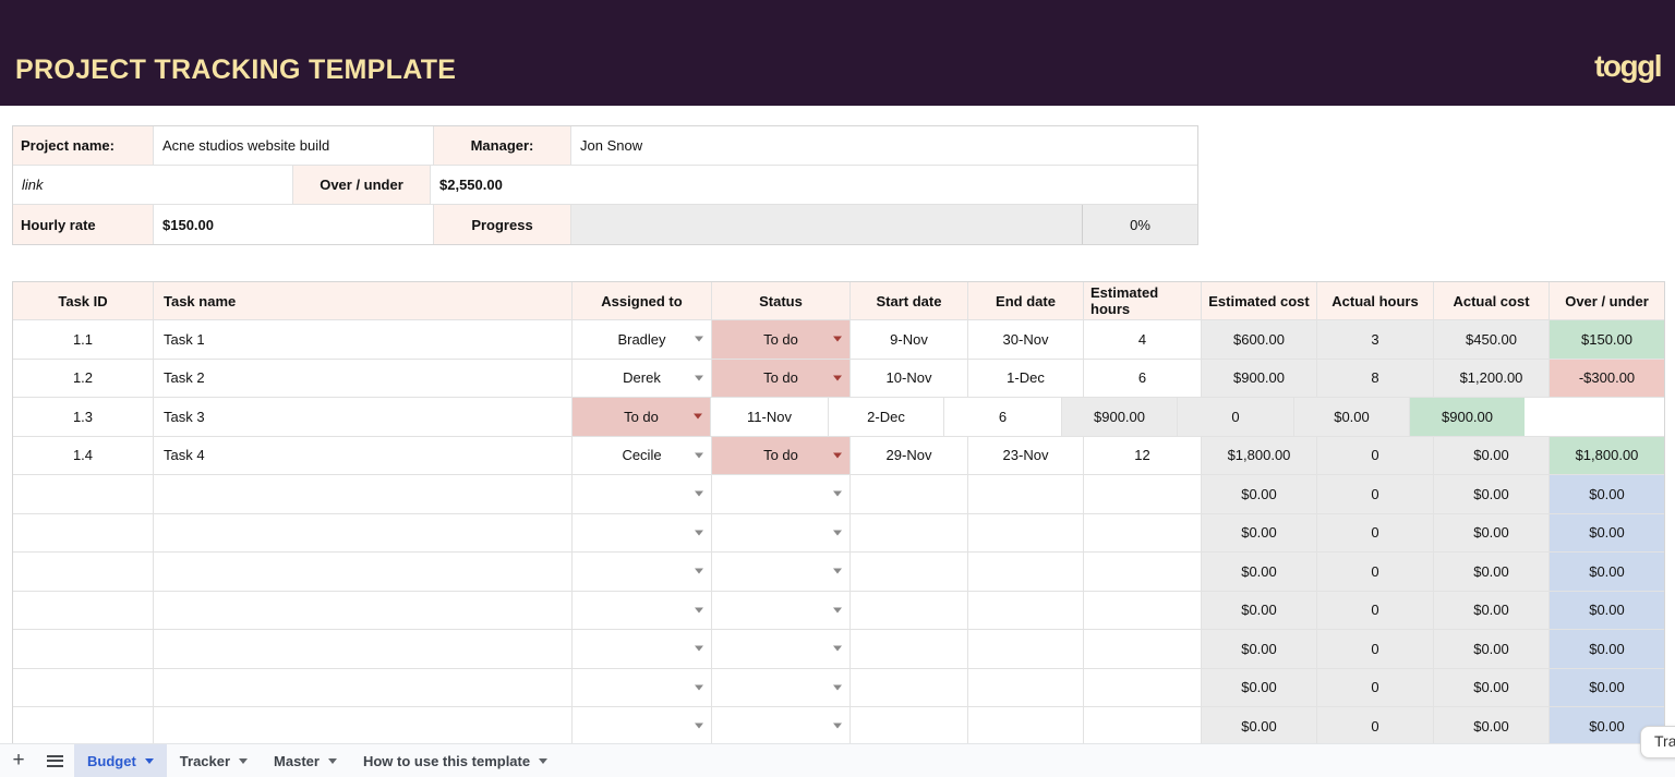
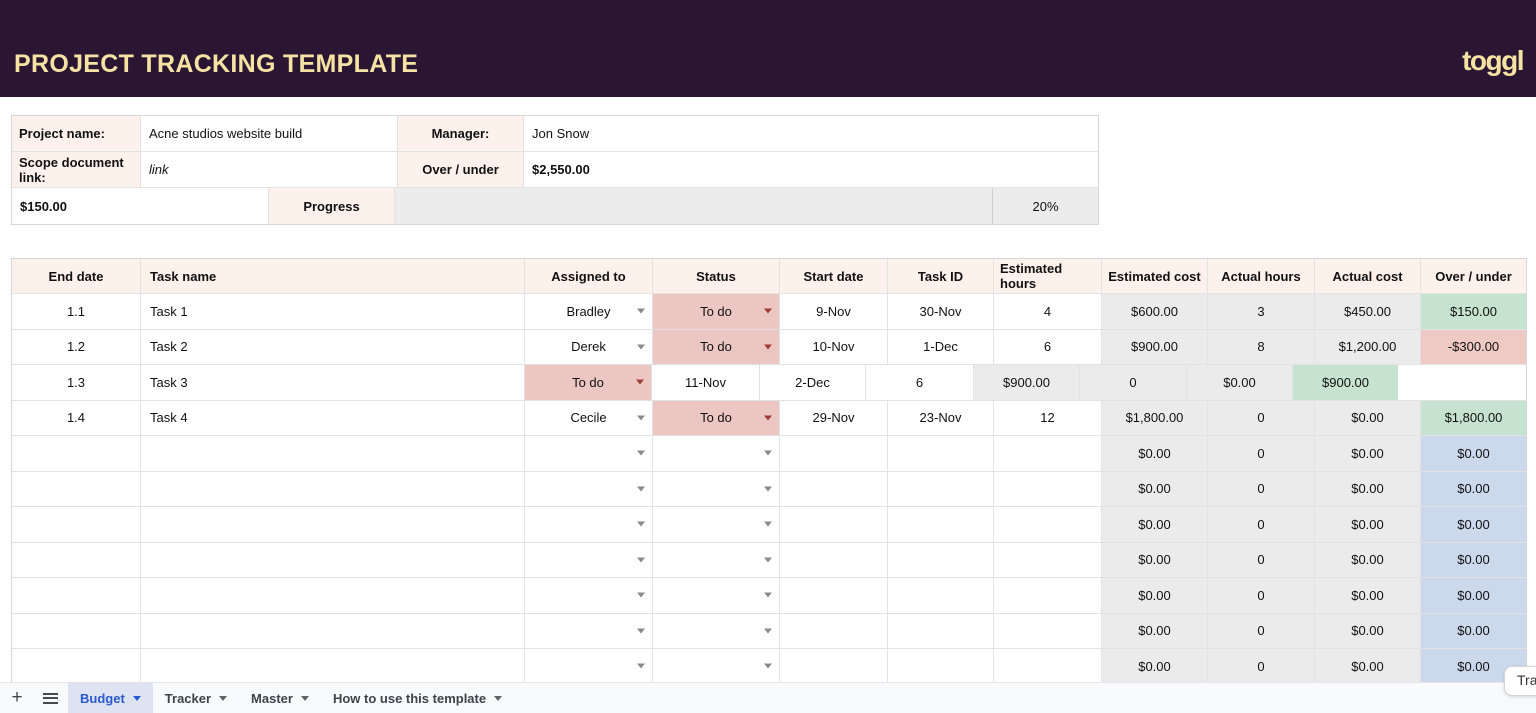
  PROJECT TRACKING TEMPLATE
  toggl
  Project name:
  Acne studios website build
  Manager:
  Jon Snow
+ Scope document link:
  link
  Over / under
  $2,550.00
- Hourly rate
  $150.00
  Progress
- 0%
+ 20%
- Task ID
+ End date
  Task name
  Assigned to
  Status
  Start date
- End date
+ Task ID
  Estimated hours
  Estimated cost
  Actual hours
  Actual cost
  Over / under
  1.1
  Task 1
  Bradley
  To do
  9-Nov
  30-Nov
  4
  $600.00
  3
  $450.00
  $150.00
  1.2
  Task 2
  Derek
  To do
  10-Nov
  1-Dec
  6
  $900.00
  8
  $1,200.00
  -$300.00
  1.3
  Task 3
  To do
  11-Nov
  2-Dec
  6
  $900.00
  0
  $0.00
  $900.00
  1.4
  Task 4
  Cecile
  To do
  29-Nov
  23-Nov
  12
  $1,800.00
  0
  $0.00
  $1,800.00
  $0.00
  0
  $0.00
  $0.00
  $0.00
  0
  $0.00
  $0.00
  $0.00
  0
  $0.00
  $0.00
  $0.00
  0
  $0.00
  $0.00
  $0.00
  0
  $0.00
  $0.00
  $0.00
  0
  $0.00
  $0.00
  $0.00
  0
  $0.00
  $0.00
  +
  Budget
  Tracker
  Master
  How to use this template
  Tra
